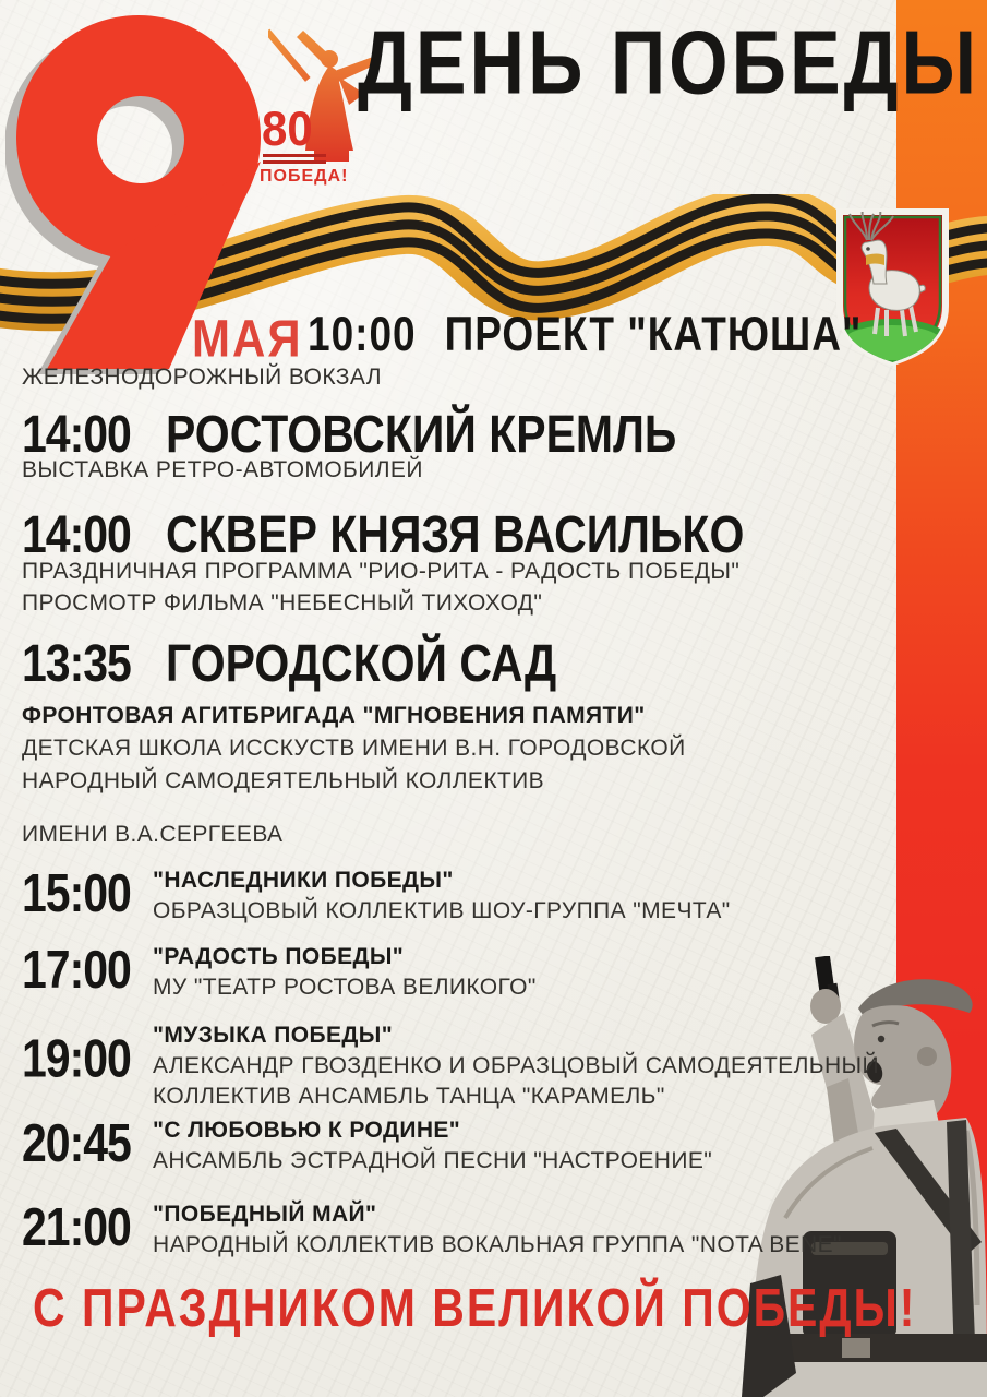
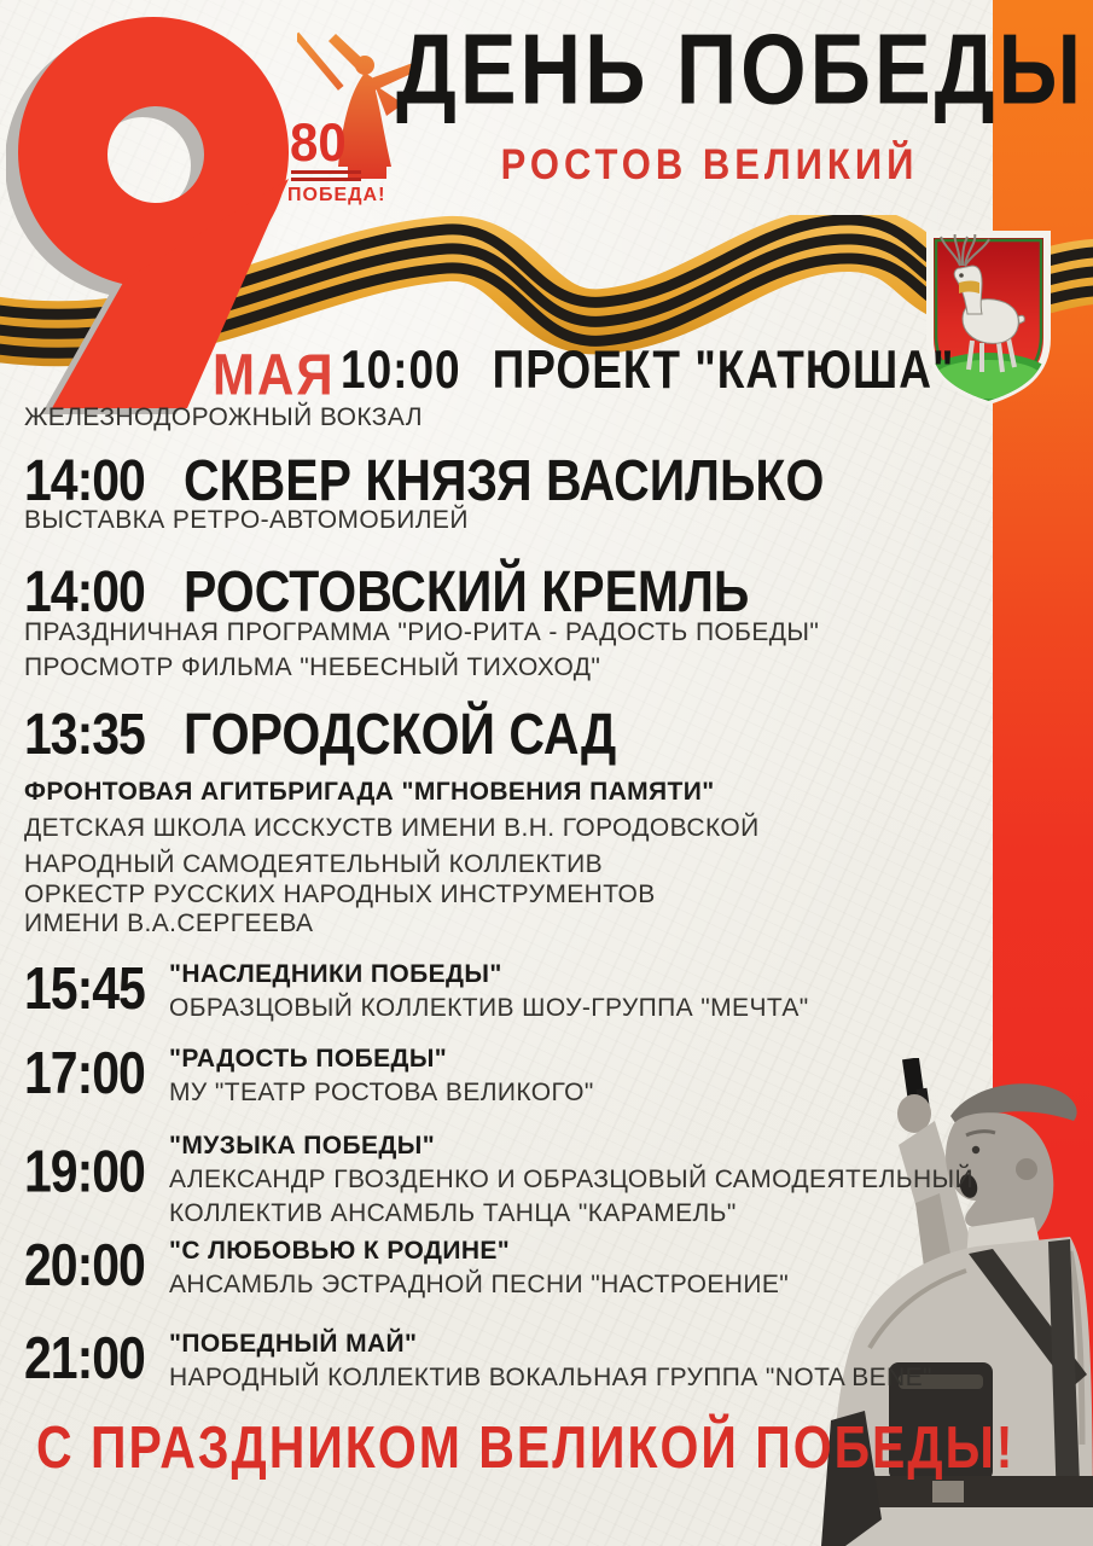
  80
  ПОБЕДА!
  ДЕНЬ ПОБЕДЫ
+ РОСТОВ ВЕЛИКИЙ
  МАЯ
  10:00
  ПРОЕКТ "КАТЮША"
  ЖЕЛЕЗНОДОРОЖНЫЙ ВОКЗАЛ
  14:00
- РОСТОВСКИЙ КРЕМЛЬ
+ СКВЕР КНЯЗЯ ВАСИЛЬКО
  ВЫСТАВКА РЕТРО-АВТОМОБИЛЕЙ
  14:00
- СКВЕР КНЯЗЯ ВАСИЛЬКО
+ РОСТОВСКИЙ КРЕМЛЬ
  ПРАЗДНИЧНАЯ ПРОГРАММА "РИО-РИТА - РАДОСТЬ ПОБЕДЫ"
  ПРОСМОТР ФИЛЬМА "НЕБЕСНЫЙ ТИХОХОД"
  13:35
  ГОРОДСКОЙ САД
  ФРОНТОВАЯ АГИТБРИГАДА "МГНОВЕНИЯ ПАМЯТИ"
  ДЕТСКАЯ ШКОЛА ИССКУСТВ ИМЕНИ В.Н. ГОРОДОВСКОЙ
  НАРОДНЫЙ САМОДЕЯТЕЛЬНЫЙ КОЛЛЕКТИВ
+ ОРКЕСТР РУССКИХ НАРОДНЫХ ИНСТРУМЕНТОВ
  ИМЕНИ В.А.СЕРГЕЕВА
- 15:00
+ 15:45
  "НАСЛЕДНИКИ ПОБЕДЫ"
  ОБРАЗЦОВЫЙ КОЛЛЕКТИВ ШОУ-ГРУППА "МЕЧТА"
  17:00
  "РАДОСТЬ ПОБЕДЫ"
  МУ "ТЕАТР РОСТОВА ВЕЛИКОГО"
  19:00
  "МУЗЫКА ПОБЕДЫ"
  АЛЕКСАНДР ГВОЗДЕНКО И ОБРАЗЦОВЫЙ САМОДЕЯТЕЛЬНЫЙ
  КОЛЛЕКТИВ АНСАМБЛЬ ТАНЦА "КАРАМЕЛЬ"
- 20:45
+ 20:00
  "С ЛЮБОВЬЮ К РОДИНЕ"
  АНСАМБЛЬ ЭСТРАДНОЙ ПЕСНИ "НАСТРОЕНИЕ"
  21:00
  "ПОБЕДНЫЙ МАЙ"
  НАРОДНЫЙ КОЛЛЕКТИВ ВОКАЛЬНАЯ ГРУППА "NOTA BENE"
  С ПРАЗДНИКОМ ВЕЛИКОЙ ПОБЕДЫ!
